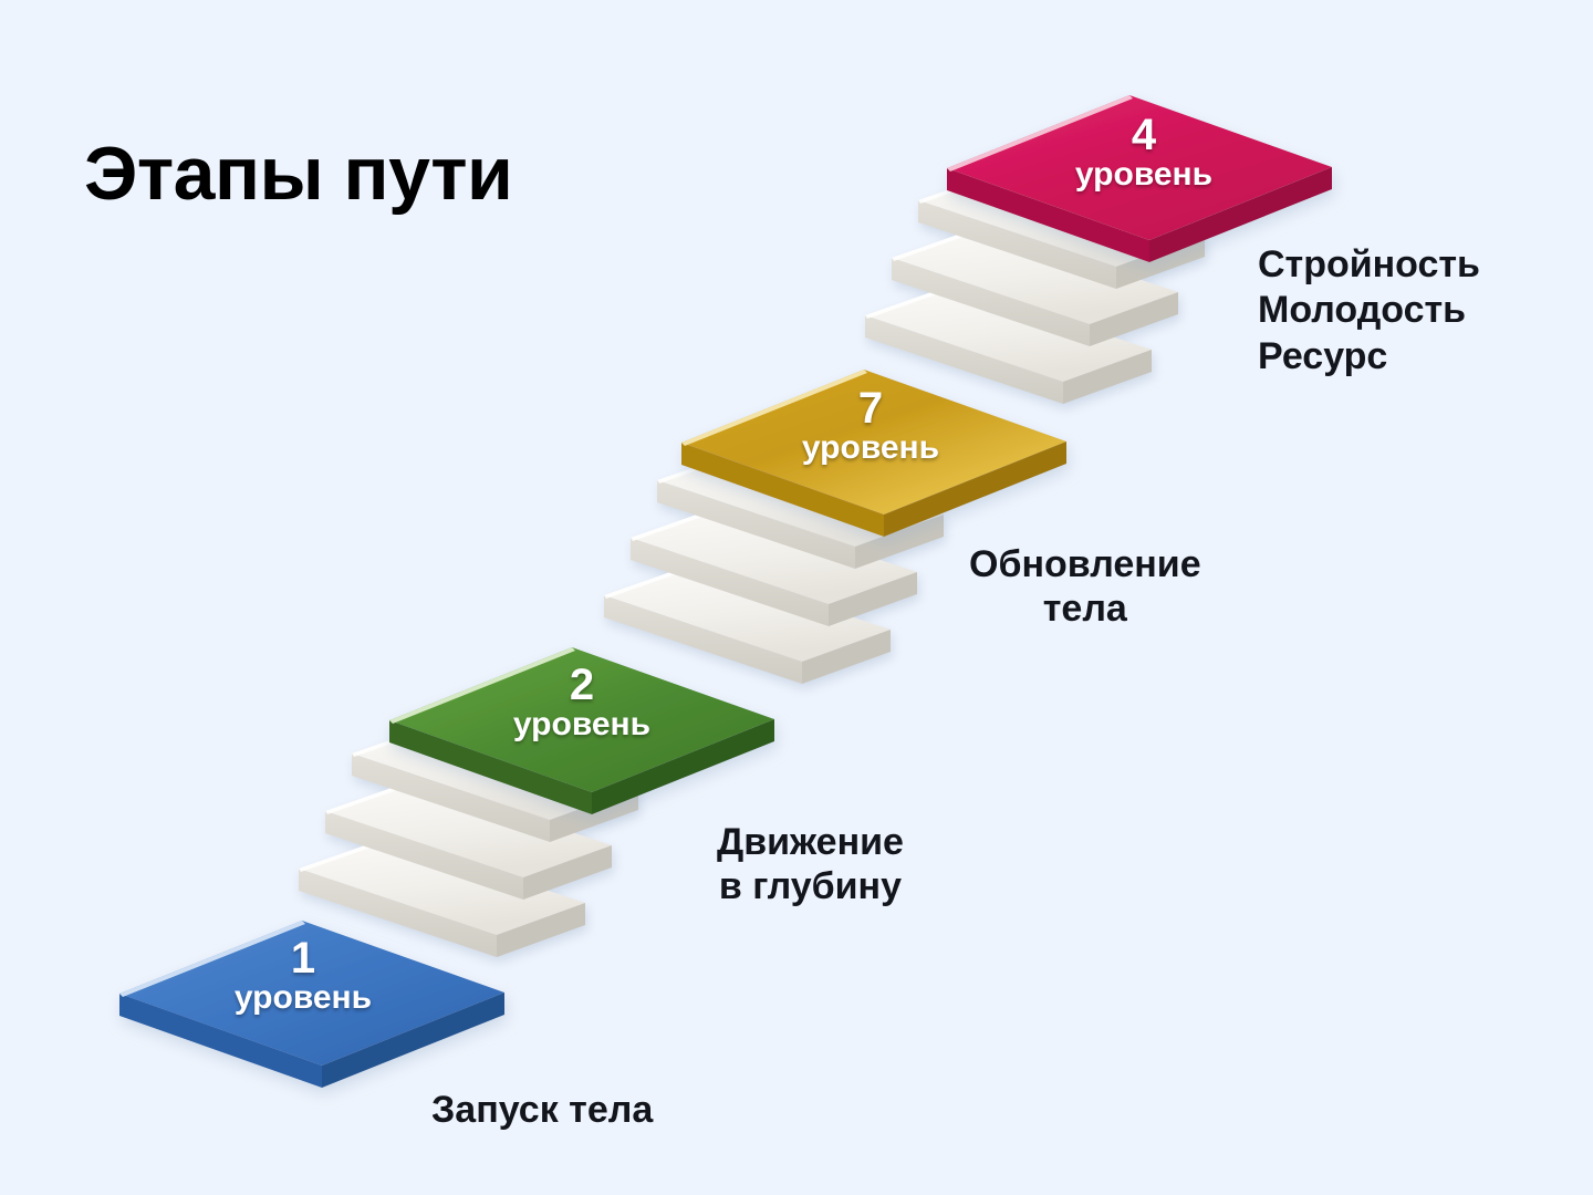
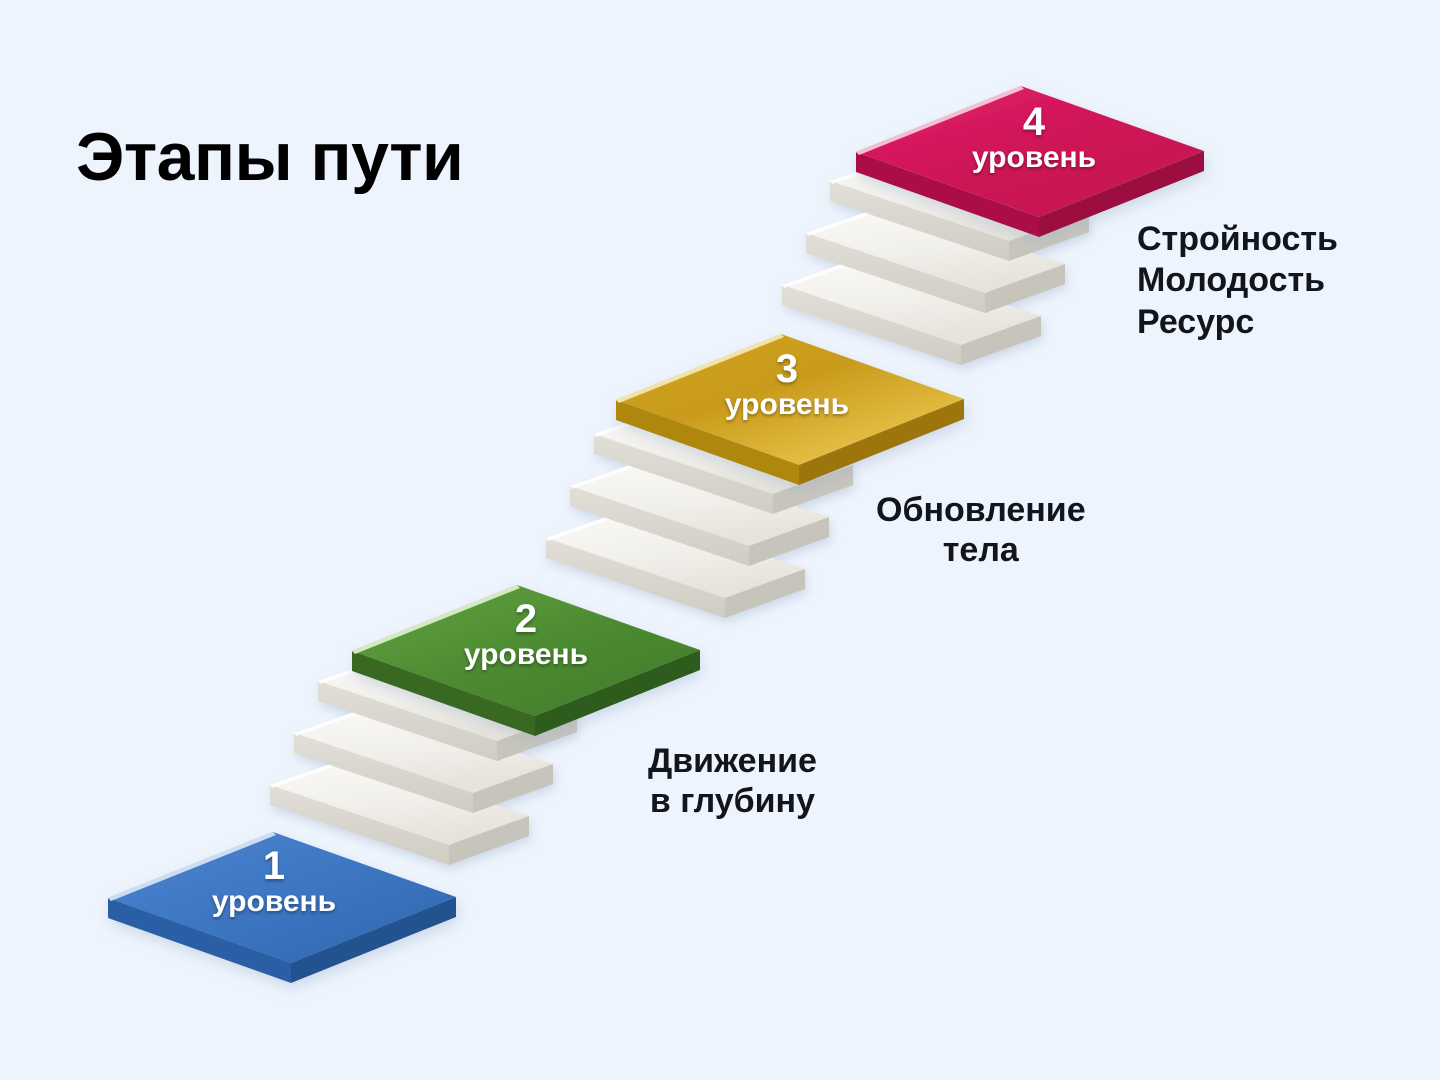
  1
  уровень
  2
  уровень
- 7
+ 3
  уровень
  4
  уровень
  Этапы пути
- Запуск тела
  Движение
  в глубину
  Обновление
  тела
  Стройность
  Молодость
  Ресурс
